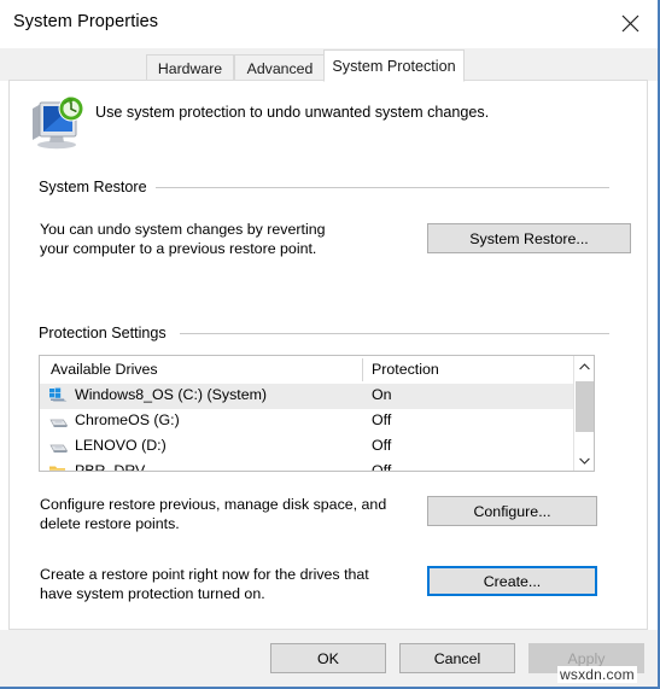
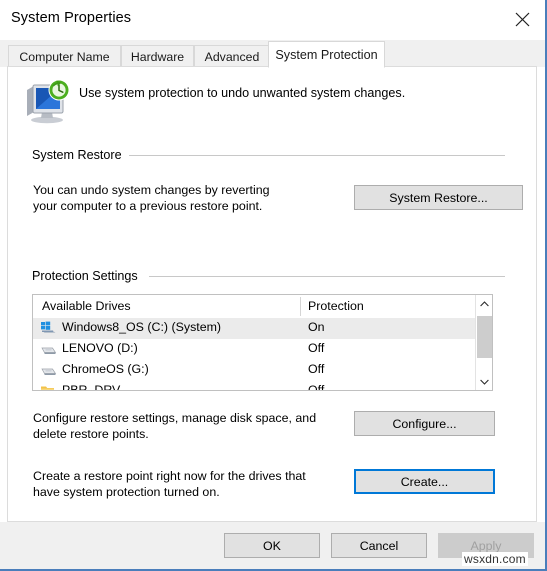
  System Properties
+ Computer Name
  Hardware
  Advanced
  System Protection
  Use system protection to undo unwanted system changes.
  System Restore
  You can undo system changes by reverting
  your computer to a previous restore point.
  System Restore...
  Protection Settings
  Available Drives
  Protection
  Windows8_OS (C:) (System)
  On
- ChromeOS (G:)
+ LENOVO (D:)
  Off
- LENOVO (D:)
+ ChromeOS (G:)
  Off
- Configure restore previous, manage disk space, and
+ Configure restore settings, manage disk space, and
  delete restore points.
  Configure...
  Create a restore point right now for the drives that
  have system protection turned on.
  Create...
  OK
  Cancel
  Apply
  wsxdn.com
